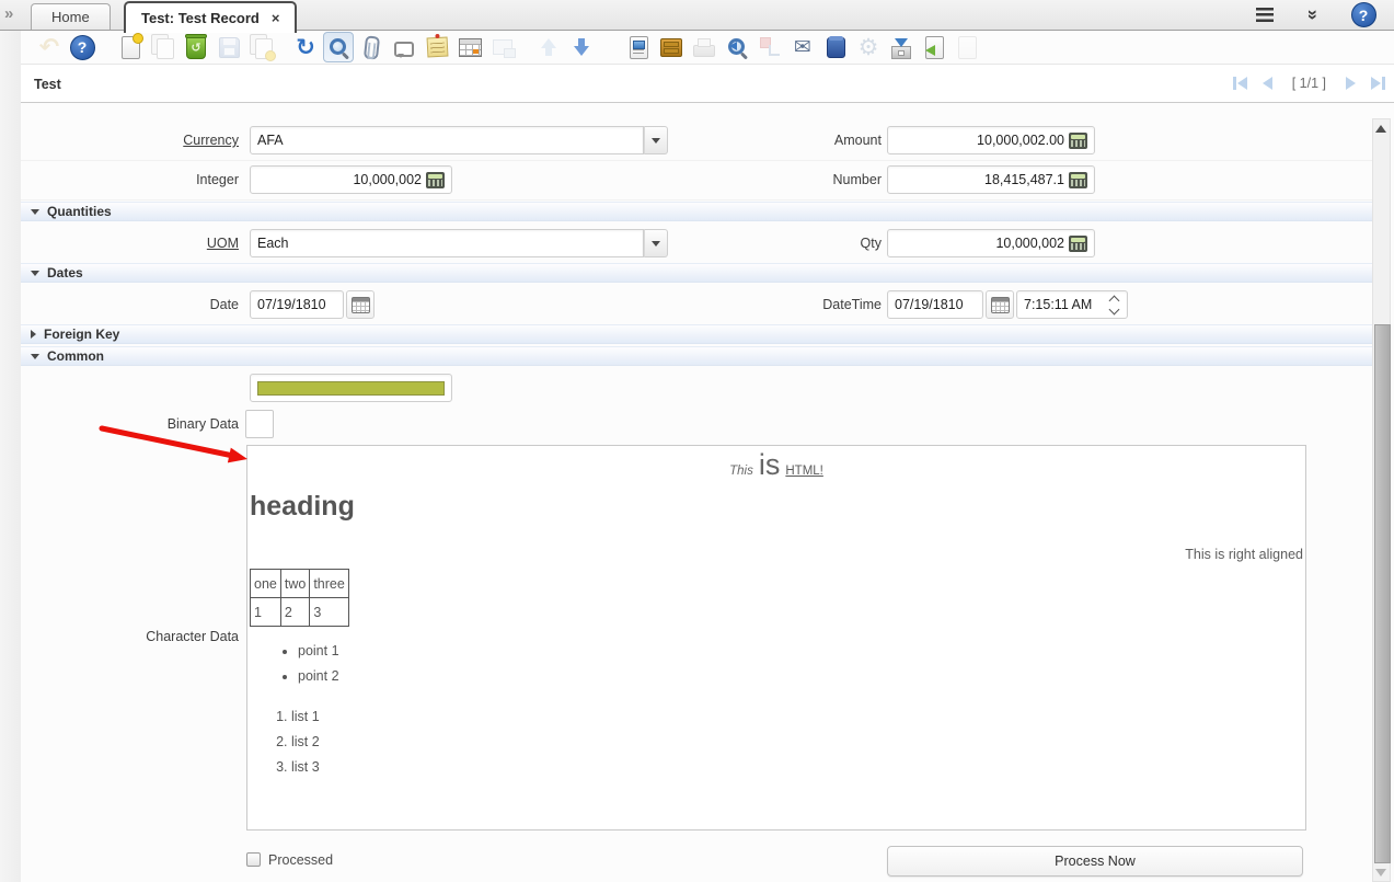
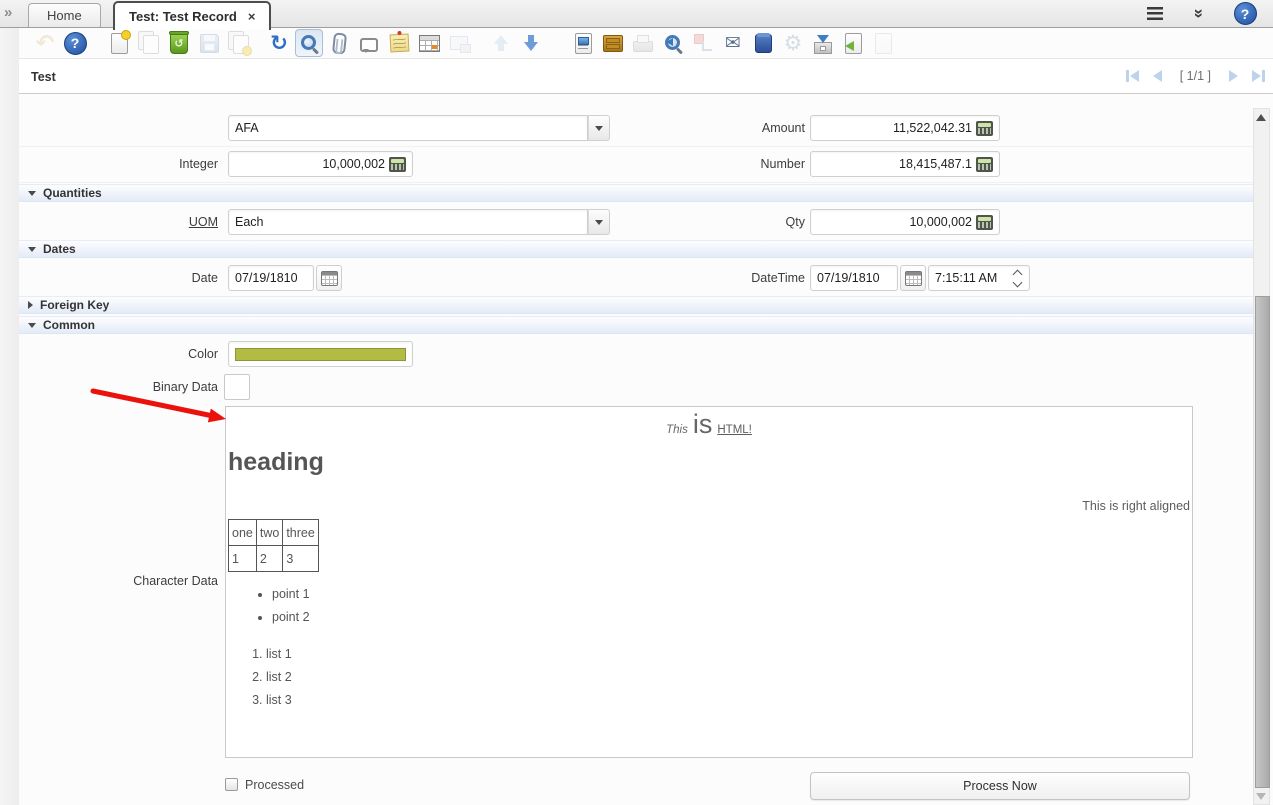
  »
  Home
  Test: Test Record
  ×
  ?
  ↶
  ?
  ↻
  ✉
  ⚙
  Test
  [ 1/1 ]
- Currency
  AFA
  Amount
- 10,000,002.00
+ 11,522,042.31
  Integer
  10,000,002
  Number
  18,415,487.1
  Quantities
  UOM
  Each
  Qty
  10,000,002
  Dates
  Date
  07/19/1810
  DateTime
  07/19/1810
  7:15:11 AM
  Foreign Key
  Common
+ Color
  Binary Data
  Character Data
  This
  is
  HTML!
  heading
  This is right aligned
  one	two	three
  1	2	3
  point 1
  point 2
  list 1
  list 2
  list 3
  Processed
  Process Now
